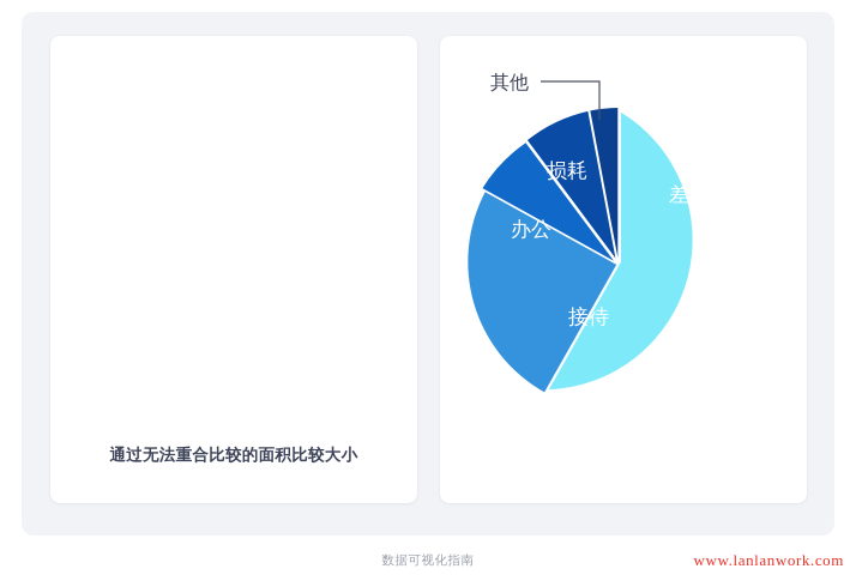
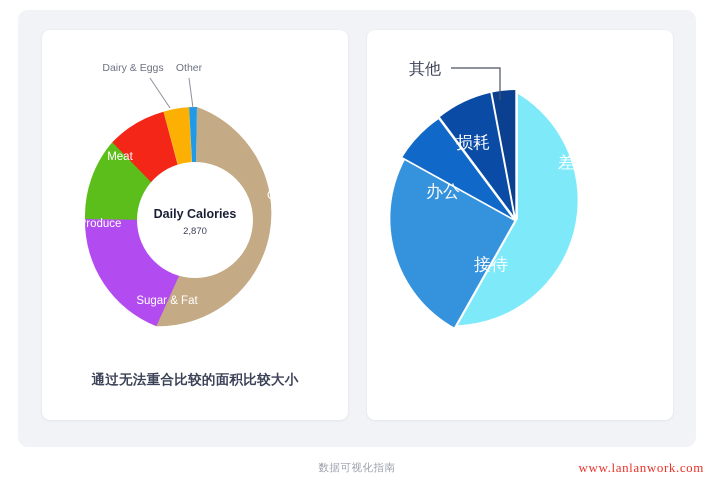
+ Daily Calories
+ 2,870
+ Grain
+ Sugar & Fat
+ Produce
+ Meat
+ Dairy & Eggs
+ Other
  通过无法重合比较的面积比较大小
  差旅
  接待
  办公
  损耗
  其他
  数据可视化指南
  www.lanlanwork.com
